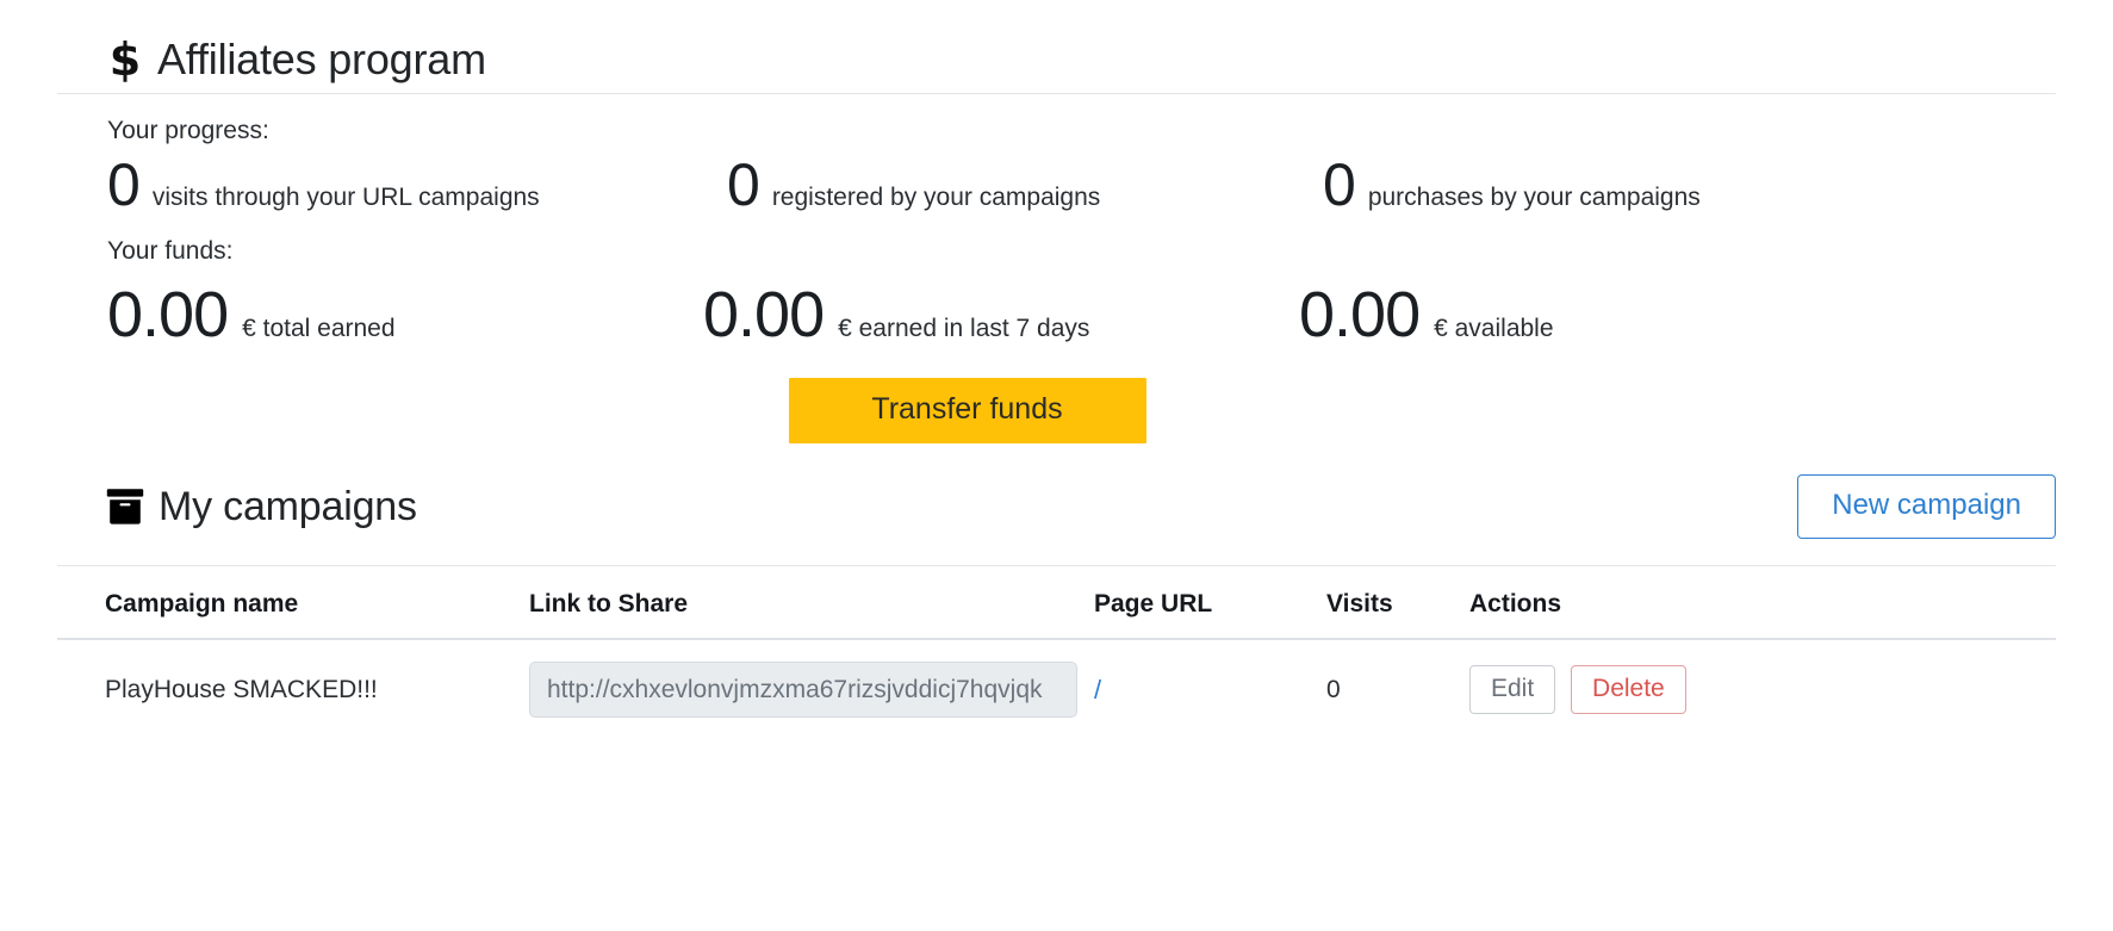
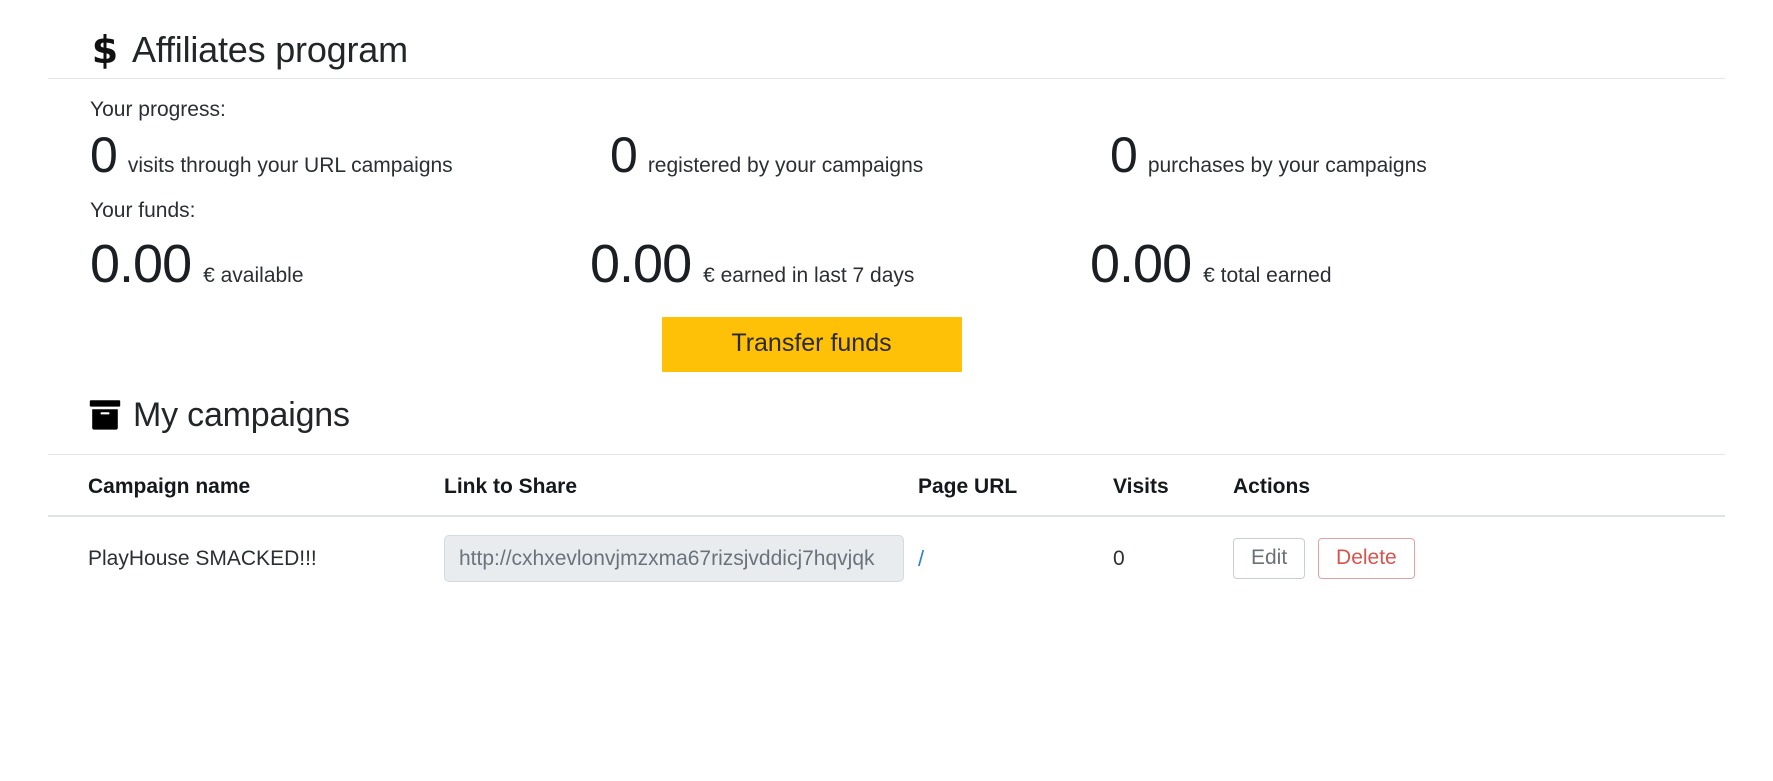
  $
  Affiliates program
  Your progress:
  0
  visits through your URL campaigns
  0
  registered by your campaigns
  0
  purchases by your campaigns
  Your funds:
  0.00
- € total earned
+ € available
  0.00
  € earned in last 7 days
  0.00
- € available
+ € total earned
  Transfer funds
  My campaigns
- New campaign
  Campaign name	Link to Share	Page URL	Visits	Actions
  PlayHouse SMACKED!!!	http://cxhxevlonvjmzxma67rizsjvddicj7hqvjqk	/	0	Edit Delete
